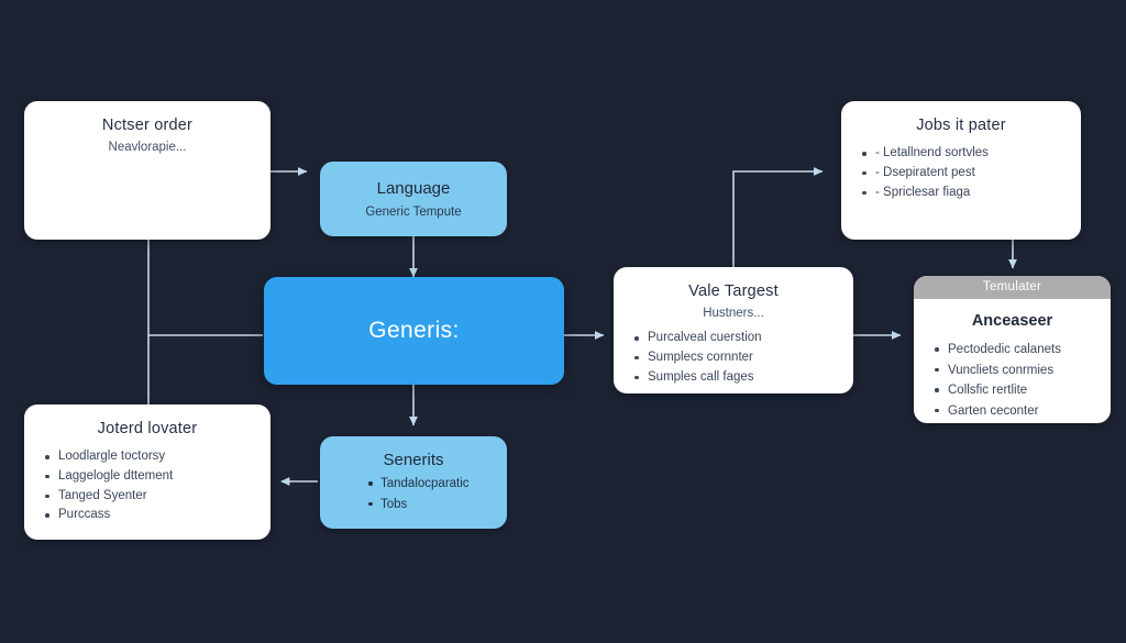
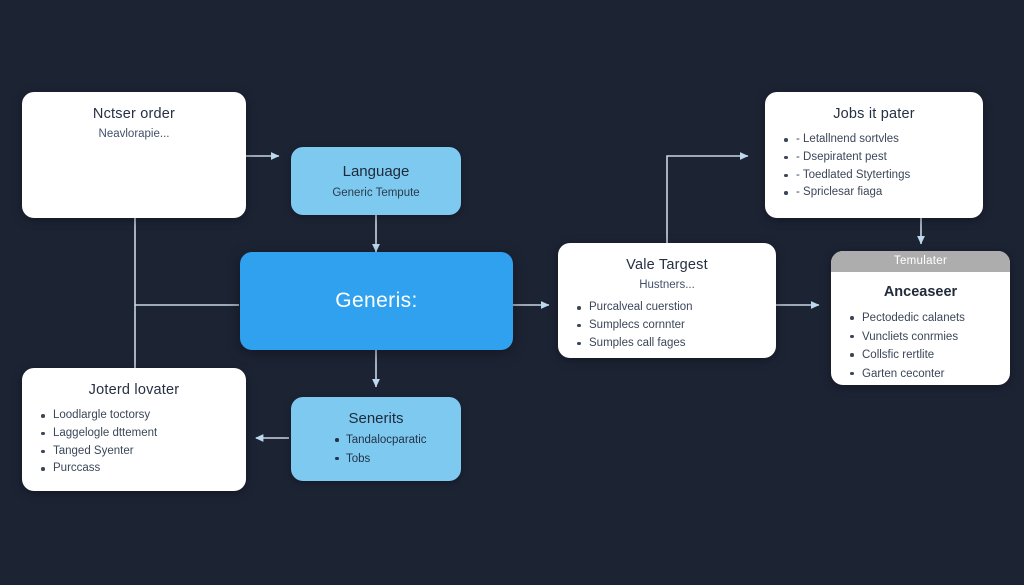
  Nctser order
  Neavlorapie...
  Language
  Generic Tempute
  Generis:
  Joterd lovater
  Loodlargle toctorsy
  Laggelogle dttement
  Tanged Syenter
  Purccass
  Senerits
  Tandalocparatic
  Tobs
  Vale Targest
  Hustners...
  Purcalveal cuerstion
  Sumplecs cornnter
  Sumples call fages
  Jobs it pater
  - Letallnend sortvles
  - Dsepiratent pest
+ - Toedlated Stytertings
  - Spriclesar fiaga
  Temulater
  Anceaseer
  Pectodedic calanets
  Vuncliets conrmies
  Collsfic rertlite
  Garten ceconter
